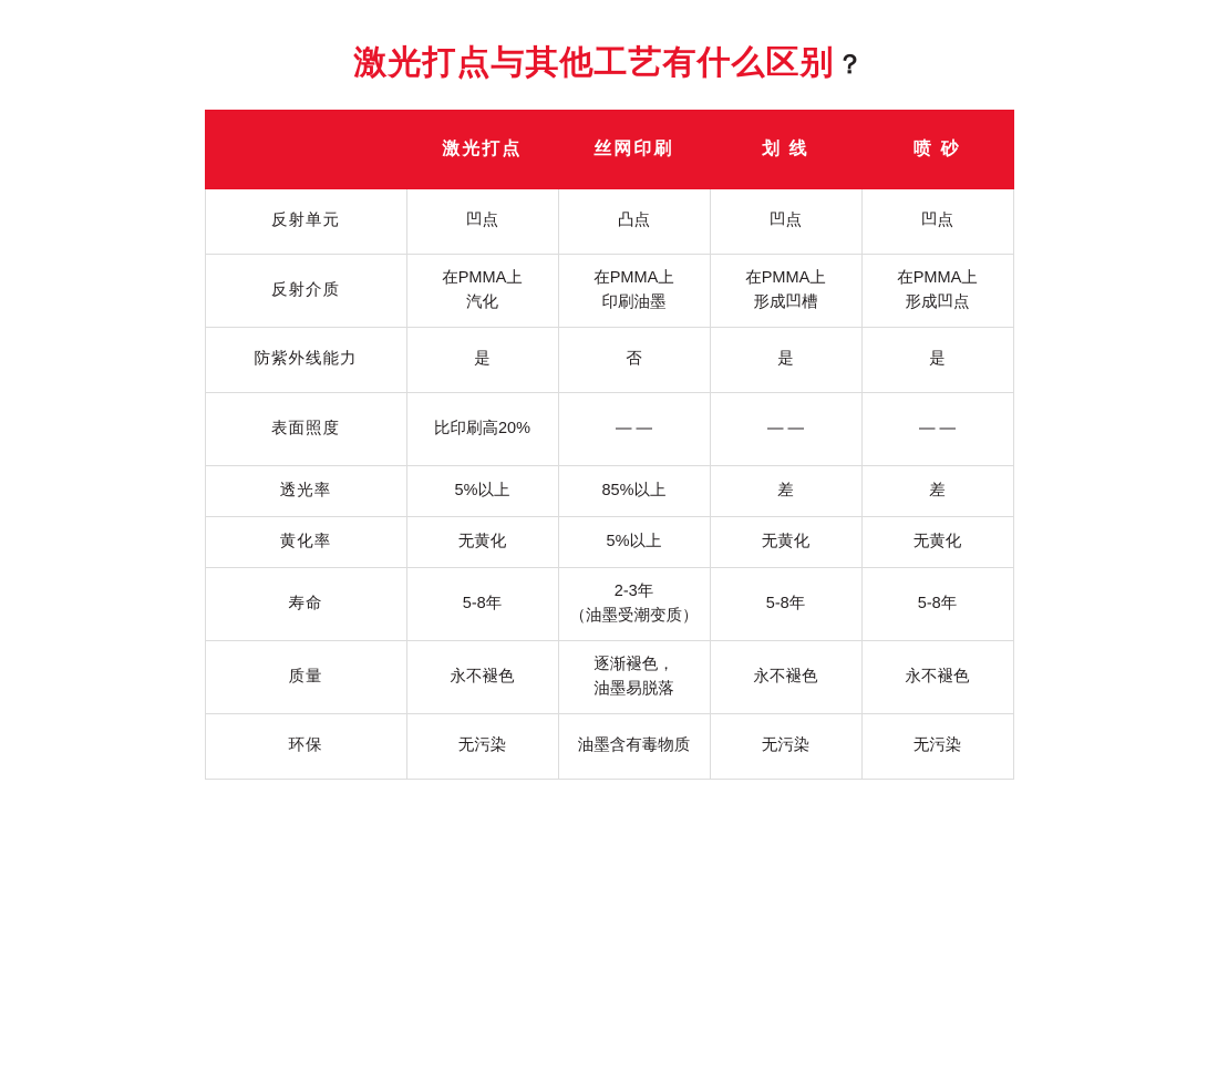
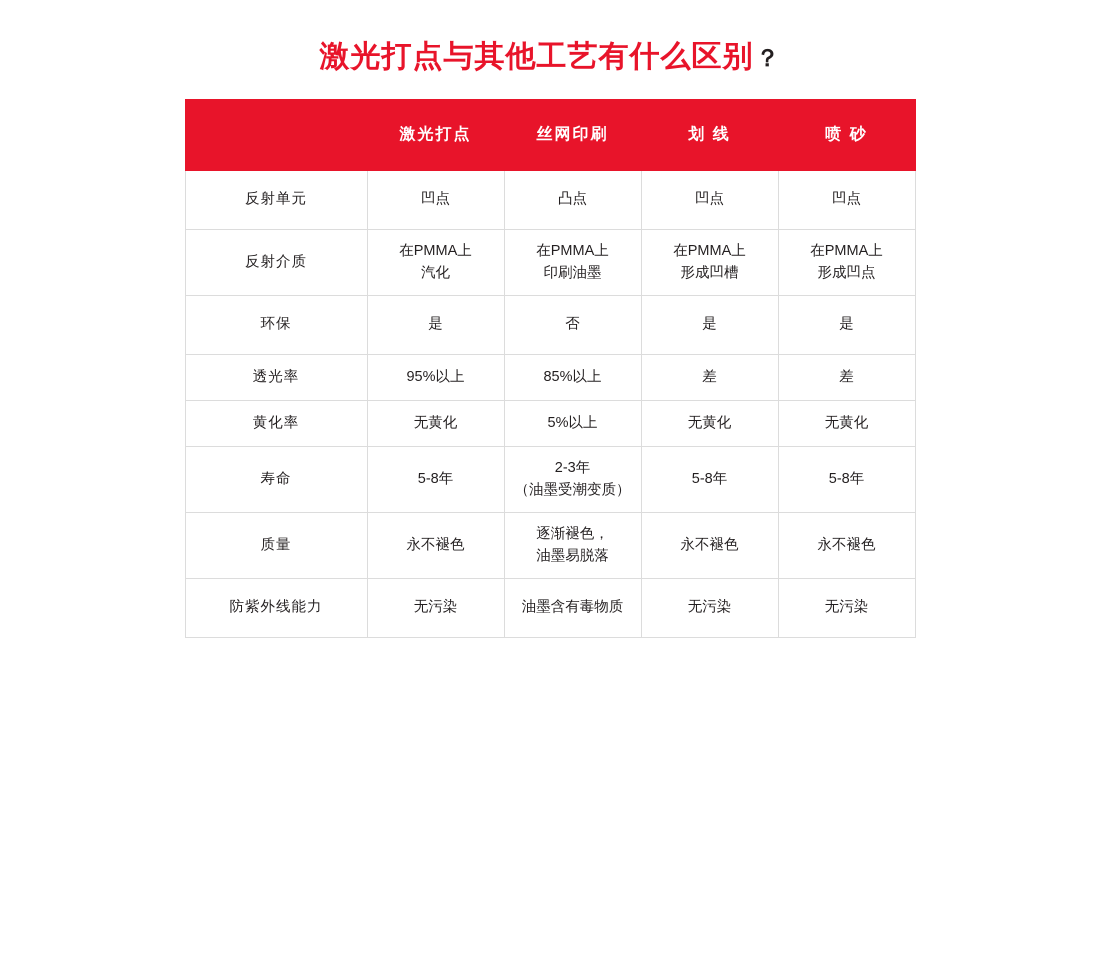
  激光打点与其他工艺有什么区别？
  	激光打点	丝网印刷	划 线	喷 砂
  反射单元	凹点	凸点	凹点	凹点
  反射介质	在PMMA上汽化	在PMMA上印刷油墨	在PMMA上形成凹槽	在PMMA上形成凹点
- 防紫外线能力	是	否	是	是
+ 环保	是	否	是	是
- 表面照度	比印刷高20%	— —	— —	— —
- 透光率	5%以上	85%以上	差	差
+ 透光率	95%以上	85%以上	差	差
  黄化率	无黄化	5%以上	无黄化	无黄化
  寿命	5-8年	2-3年（油墨受潮变质）	5-8年	5-8年
  质量	永不褪色	逐渐褪色，油墨易脱落	永不褪色	永不褪色
- 环保	无污染	油墨含有毒物质	无污染	无污染
+ 防紫外线能力	无污染	油墨含有毒物质	无污染	无污染
